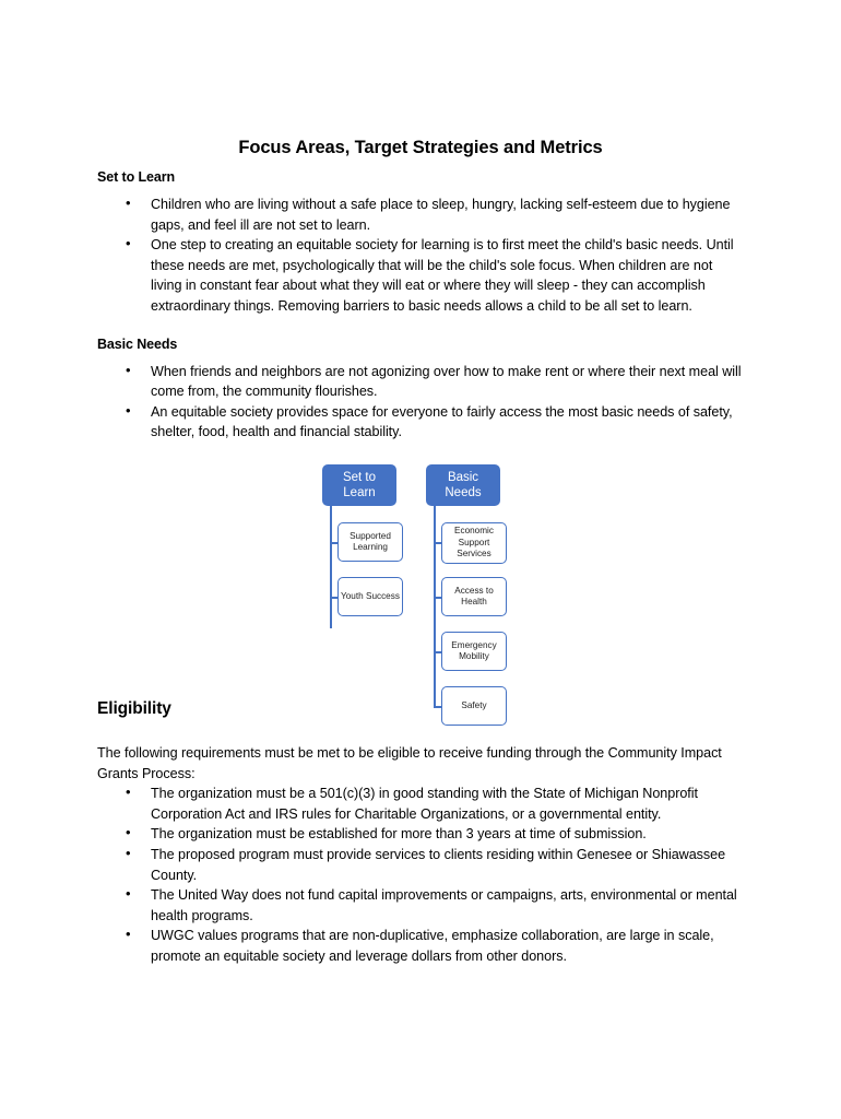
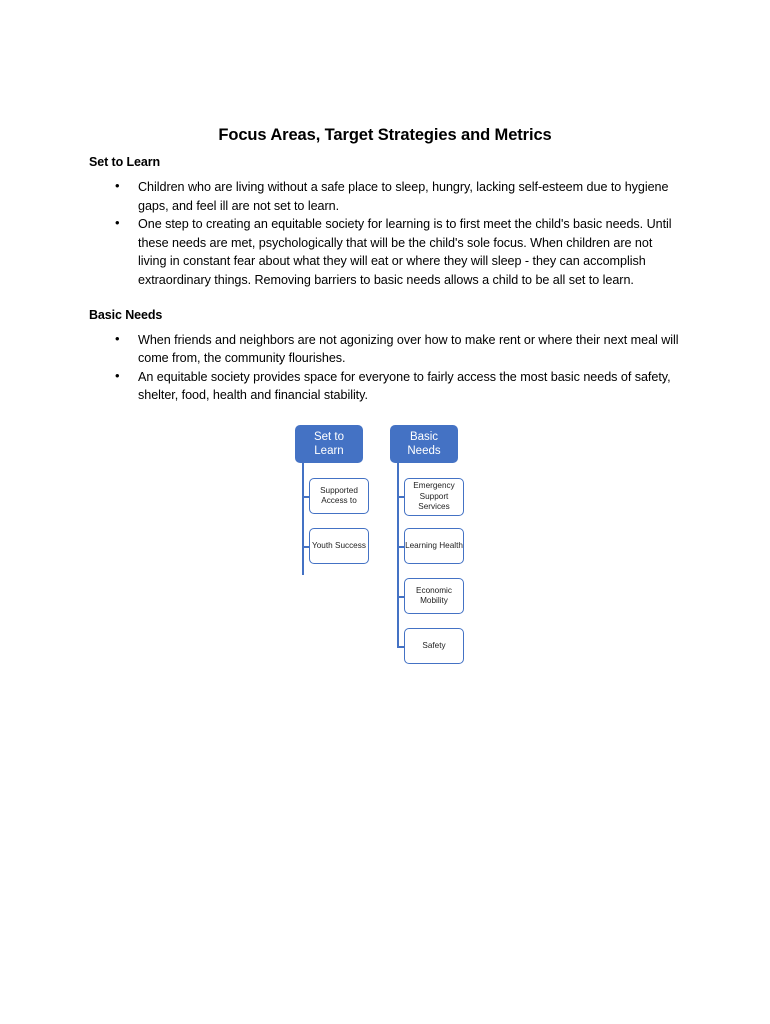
  Focus Areas, Target Strategies and Metrics
  Set to Learn
  Children who are living without a safe place to sleep, hungry, lacking self-esteem due to hygiene gaps, and feel ill are not set to learn.
  One step to creating an equitable society for learning is to first meet the child's basic needs. Until these needs are met, psychologically that will be the child's sole focus. When children are not living in constant fear about what they will eat or where they will sleep - they can accomplish extraordinary things. Removing barriers to basic needs allows a child to be all set to learn.
  Basic Needs
  When friends and neighbors are not agonizing over how to make rent or where their next meal will come from, the community flourishes.
  An equitable society provides space for everyone to fairly access the most basic needs of safety, shelter, food, health and financial stability.
  Set to
  Learn
- Supported Learning
+ Supported Access to
  Youth Success
  Basic
  Needs
- Economic Support Services
+ Emergency Support Services
- Access to Health
+ Learning Health
- Emergency Mobility
+ Economic Mobility
  Safety
- Eligibility
- The following requirements must be met to be eligible to receive funding through the Community Impact Grants Process:
- The organization must be a 501(c)(3) in good standing with the State of Michigan Nonprofit Corporation Act and IRS rules for Charitable Organizations, or a governmental entity.
- The organization must be established for more than 3 years at time of submission.
- The proposed program must provide services to clients residing within Genesee or Shiawassee County.
- The United Way does not fund capital improvements or campaigns, arts, environmental or mental health programs.
- UWGC values programs that are non-duplicative, emphasize collaboration, are large in scale, promote an equitable society and leverage dollars from other donors.
